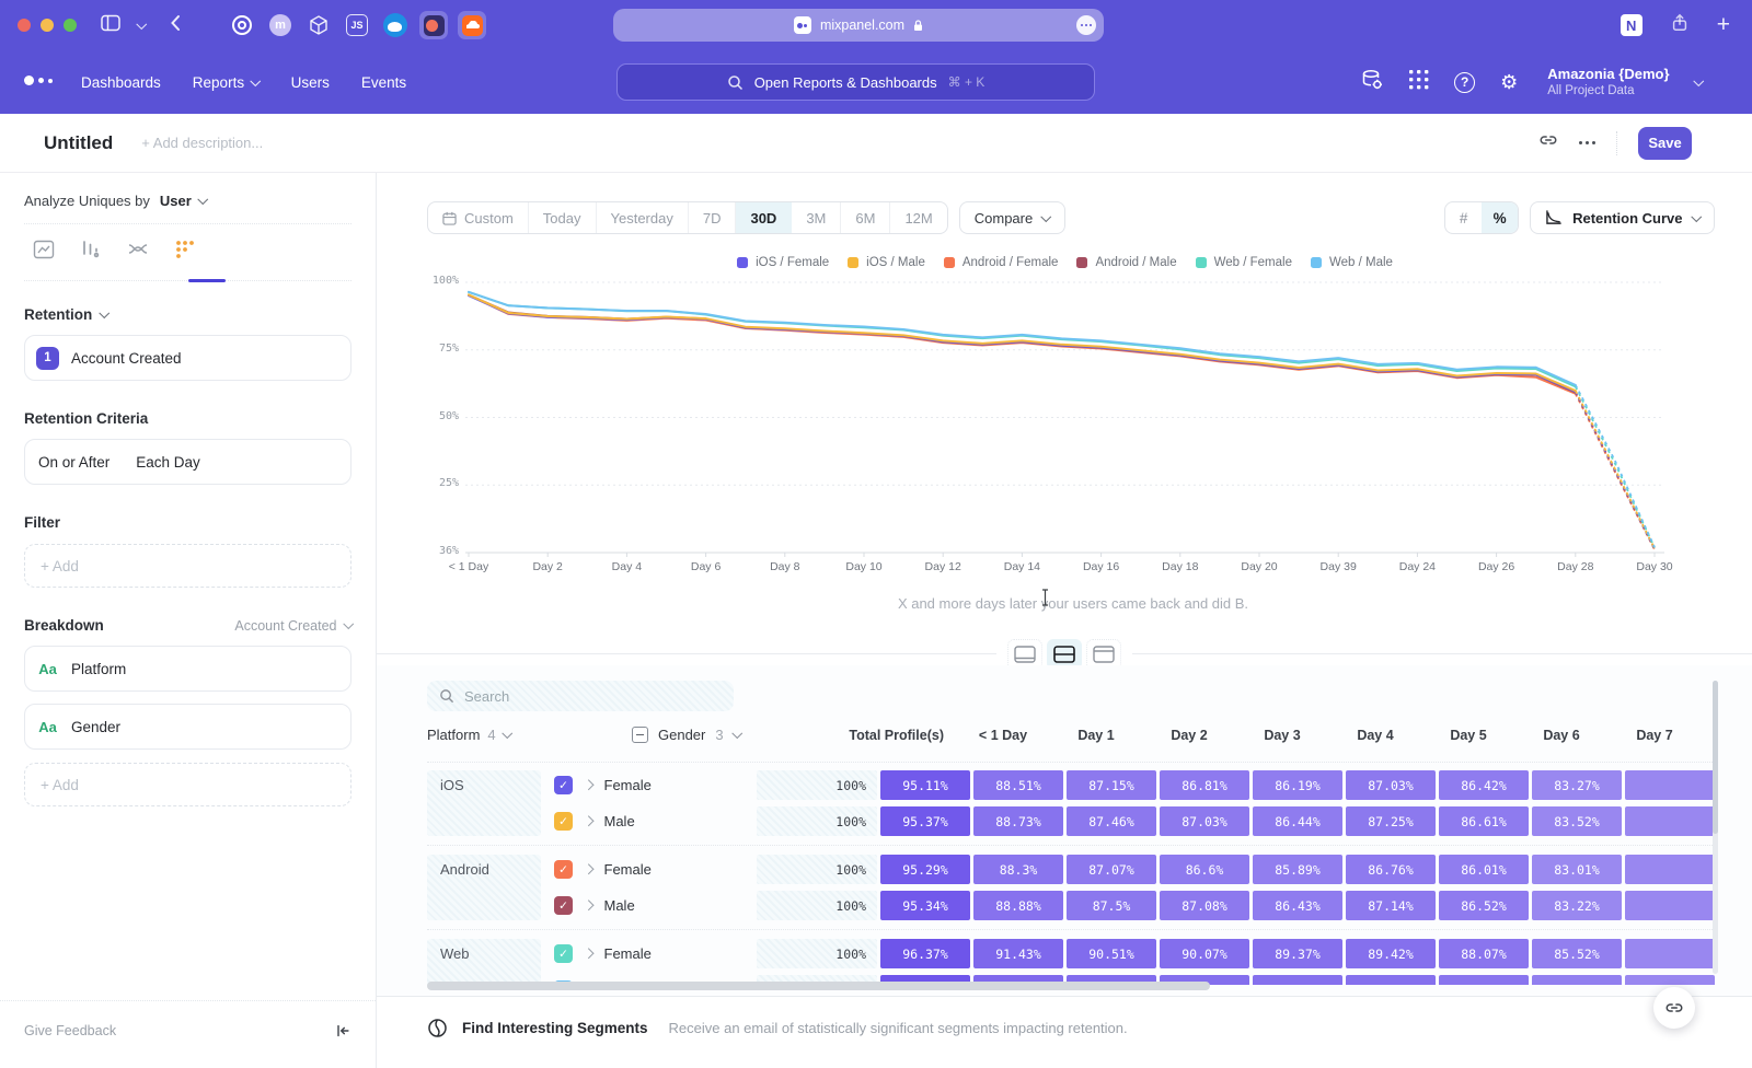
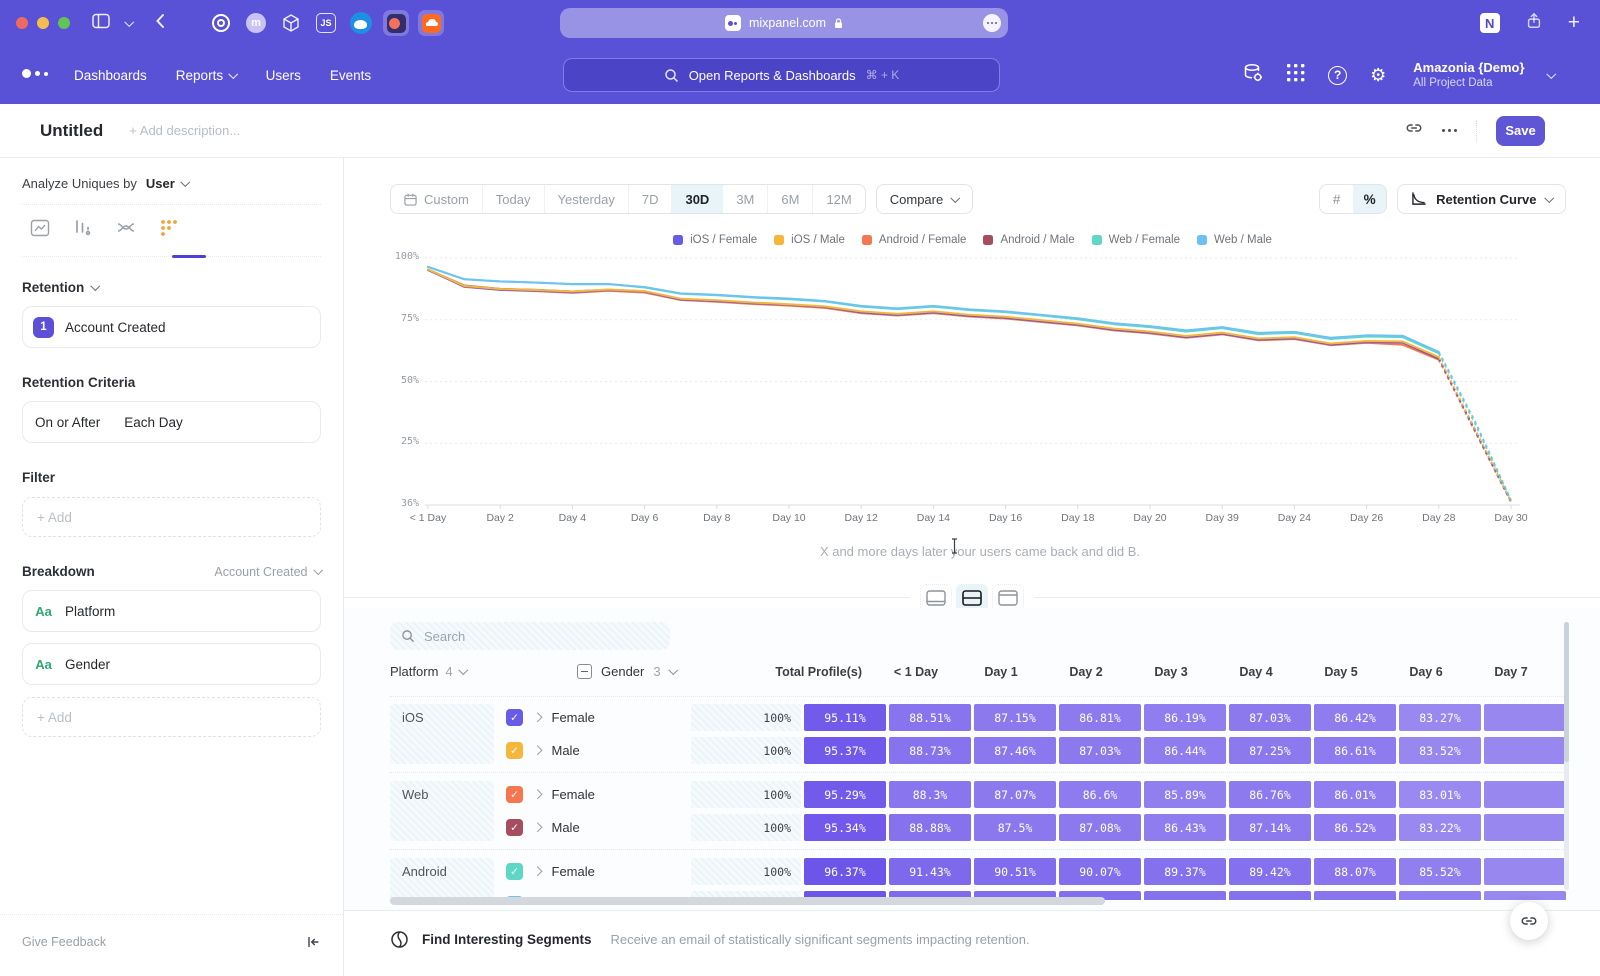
  m
  JS
  mixpanel.com
  N
  +
  Dashboards
  Reports
  Users
  Events
  Open Reports & Dashboards
  ⌘ + K
  ?
  ⚙
  Amazonia {Demo}
  All Project Data
  Untitled
  + Add description...
  Save
  Analyze Uniques by
  User
  Retention
  1
  Account Created
  Retention Criteria
  On or After
  Each Day
  Filter
  + Add
  Breakdown
  Account Created
  Aa
  Platform
  Aa
  Gender
  + Add
  Give Feedback
  Custom
  Today
  Yesterday
  7D
  30D
  3M
  6M
  12M
  Compare
  #
  %
  Retention Curve
  iOS / Female
  iOS / Male
  Android / Female
  Android / Male
  Web / Female
  Web / Male
  36%
  25%
  50%
  75%
  100%
  < 1 Day
  Day 2
  Day 4
  Day 6
  Day 8
  Day 10
  Day 12
  Day 14
  Day 16
  Day 18
  Day 20
  Day 39
  Day 24
  Day 26
  Day 28
  Day 30
  X and more days laterour users came back and did B.
  Search
  Platform
  4
  Gender
  3
  Total Profile(s)
  < 1 Day
  Day 1
  Day 2
  Day 3
  Day 4
  Day 5
  Day 6
  Day 7
  iOS
  ✓
  Female
  100%
  95.11%
  88.51%
  87.15%
  86.81%
  86.19%
  87.03%
  86.42%
  83.27%
  ✓
  Male
  100%
  95.37%
  88.73%
  87.46%
  87.03%
  86.44%
  87.25%
  86.61%
  83.52%
- Android
+ Web
  ✓
  Female
  100%
  95.29%
  88.3%
  87.07%
  86.6%
  85.89%
  86.76%
  86.01%
  83.01%
  ✓
  Male
  100%
  95.34%
  88.88%
  87.5%
  87.08%
  86.43%
  87.14%
  86.52%
  83.22%
- Web
+ Android
  ✓
  Female
  100%
  96.37%
  91.43%
  90.51%
  90.07%
  89.37%
  89.42%
  88.07%
  85.52%
  Find Interesting Segments
  Receive an email of statistically significant segments impacting retention.
